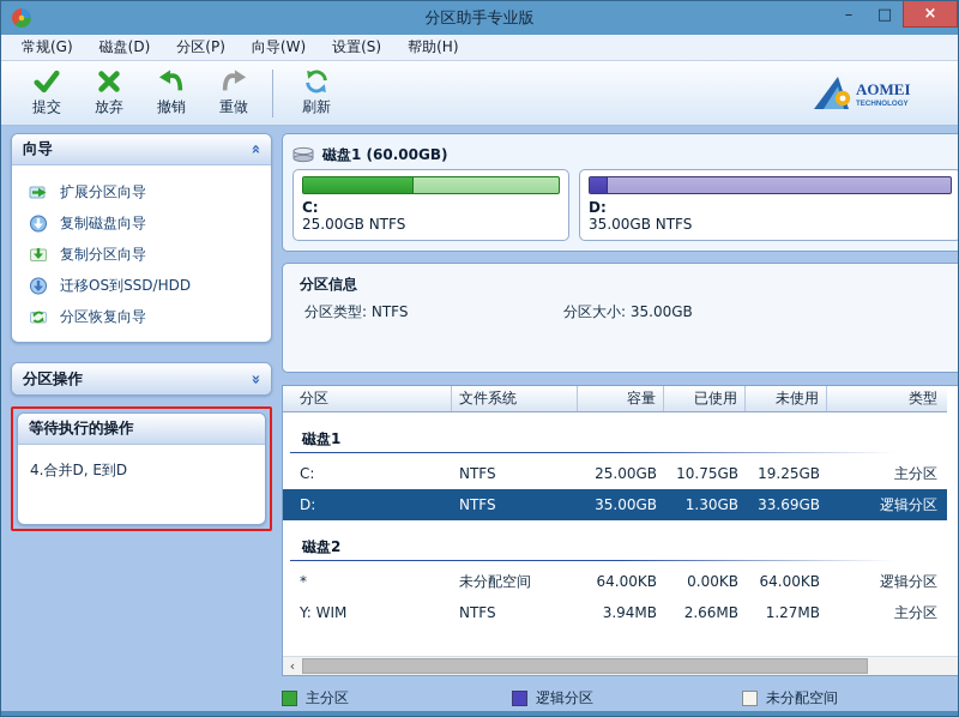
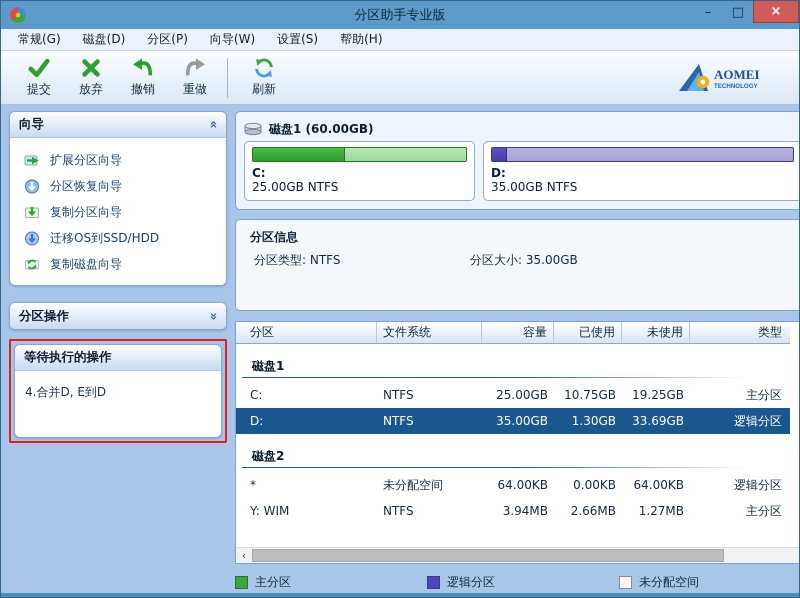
  分区助手专业版
  –
  □
  ×
  常规(G)
  磁盘(D)
  分区(P)
  向导(W)
  设置(S)
  帮助(H)
  提交
  放弃
  撤销
  重做
  刷新
  AOMEI
  向导
  扩展分区向导
- 复制磁盘向导
+ 分区恢复向导
  复制分区向导
  迁移OS到SSD/HDD
- 分区恢复向导
+ 复制磁盘向导
  分区操作
  等待执行的操作
  4.合并D, E到D
  磁盘1 (60.00GB)
  C:
  25.00GB NTFS
  D:
  35.00GB NTFS
  分区信息
  分区类型: NTFS
  分区大小: 35.00GB
  分区
  文件系统
  容量
  已使用
  未使用
  类型
  磁盘1
  C:
  NTFS
  25.00GB
  10.75GB
  19.25GB
  主分区
  D:
  NTFS
  35.00GB
  1.30GB
  33.69GB
  逻辑分区
  磁盘2
  *
  未分配空间
  64.00KB
  0.00KB
  64.00KB
  逻辑分区
  Y: WIM
  NTFS
  3.94MB
  2.66MB
  1.27MB
  主分区
  ‹
  主分区
  逻辑分区
  未分配空间
